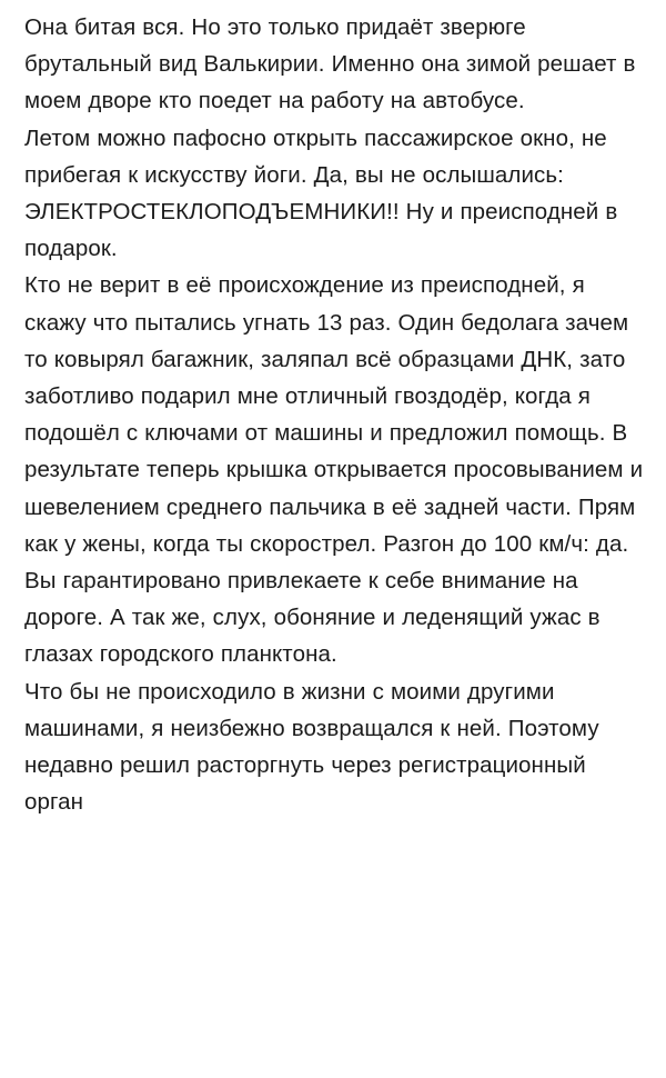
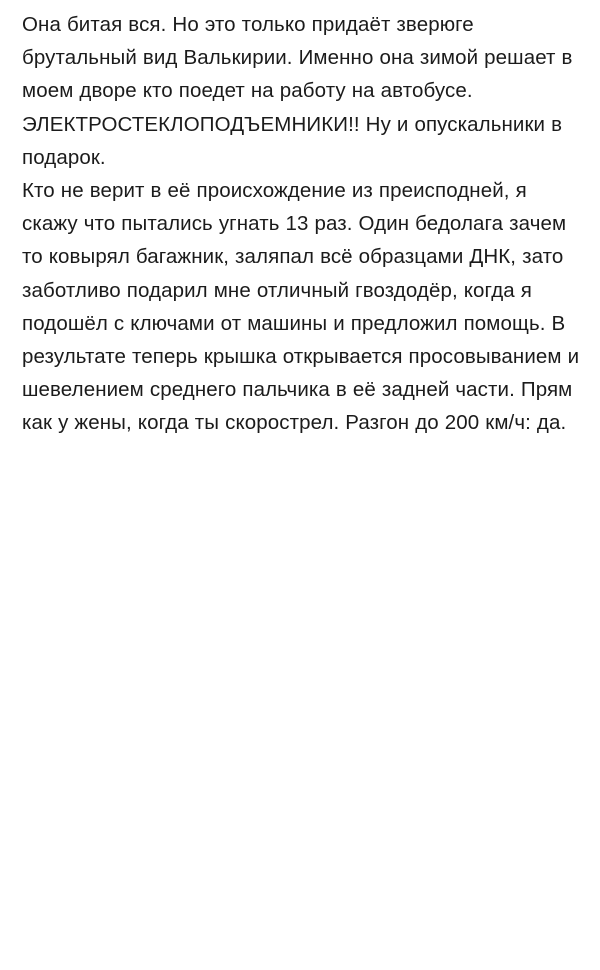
  Она битая вся. Но это только придаёт зверюге брутальный вид Валькирии. Именно она зимой решает в моем дворе кто поедет на работу на автобусе.
- Летом можно пафосно открыть пассажирское окно, не прибегая к искусству йоги. Да, вы не ослышались:
- ЭЛЕКТРОСТЕКЛОПОДЪЕМНИКИ!! Ну и преисподней в подарок.
+ ЭЛЕКТРОСТЕКЛОПОДЪЕМНИКИ!! Ну и опускальники в подарок.
- Кто не верит в её происхождение из преисподней, я скажу что пытались угнать 13 раз. Один бедолага зачем то ковырял багажник, заляпал всё образцами ДНК, зато заботливо подарил мне отличный гвоздодёр, когда я подошёл с ключами от машины и предложил помощь. В результате теперь крышка открывается просовыванием и шевелением среднего пальчика в её задней части. Прям как у жены, когда ты скорострел. Разгон до 100 км/ч: да.
+ Кто не верит в её происхождение из преисподней, я скажу что пытались угнать 13 раз. Один бедолага зачем то ковырял багажник, заляпал всё образцами ДНК, зато заботливо подарил мне отличный гвоздодёр, когда я подошёл с ключами от машины и предложил помощь. В результате теперь крышка открывается просовыванием и шевелением среднего пальчика в её задней части. Прям как у жены, когда ты скорострел. Разгон до 200 км/ч: да.
- Вы гарантировано привлекаете к себе внимание на дороге. А так же, слух, обоняние и леденящий ужас в глазах городского планктона.
- Что бы не происходило в жизни с моими другими машинами, я неизбежно возвращался к ней. Поэтому недавно решил расторгнуть через регистрационный орган
